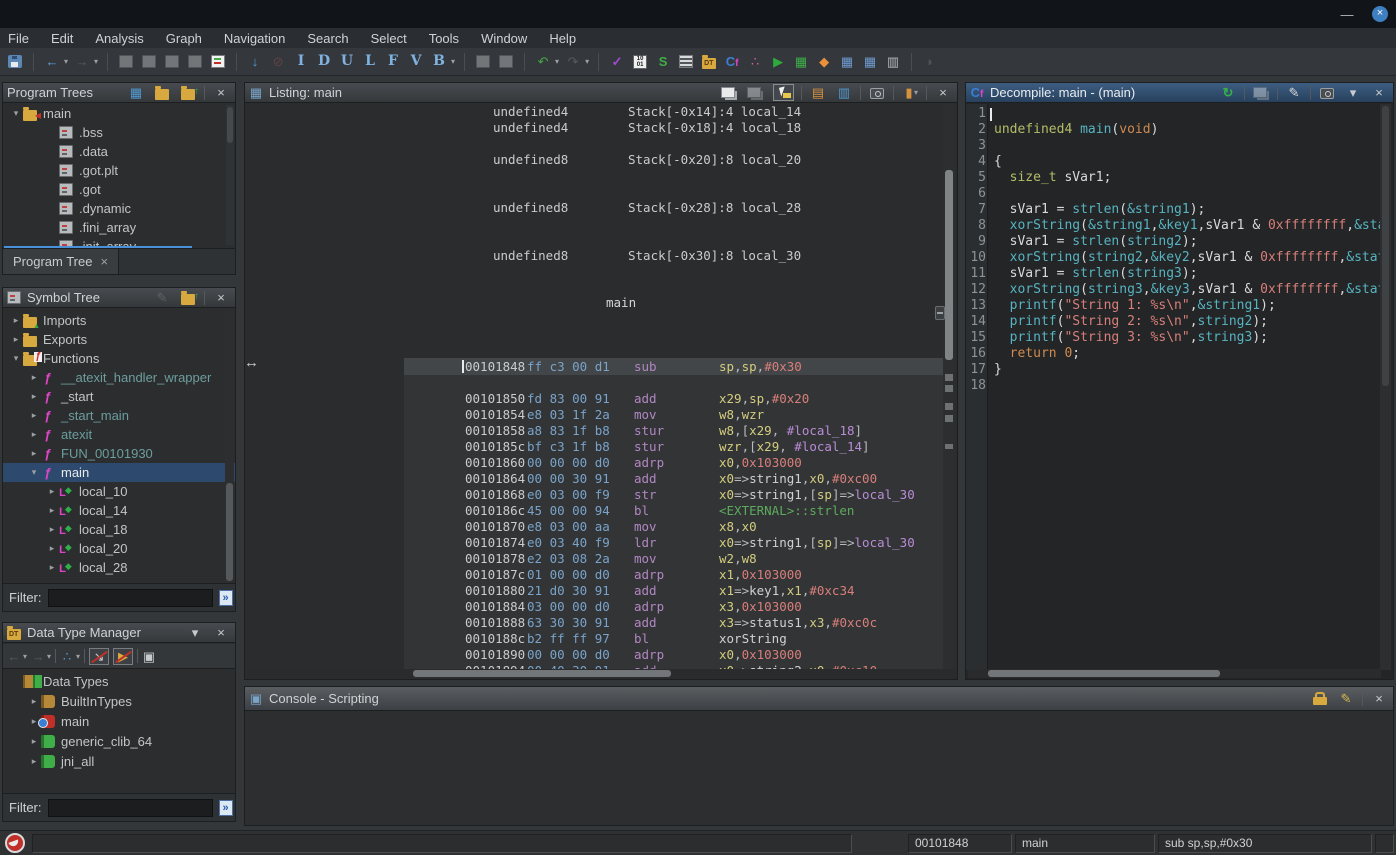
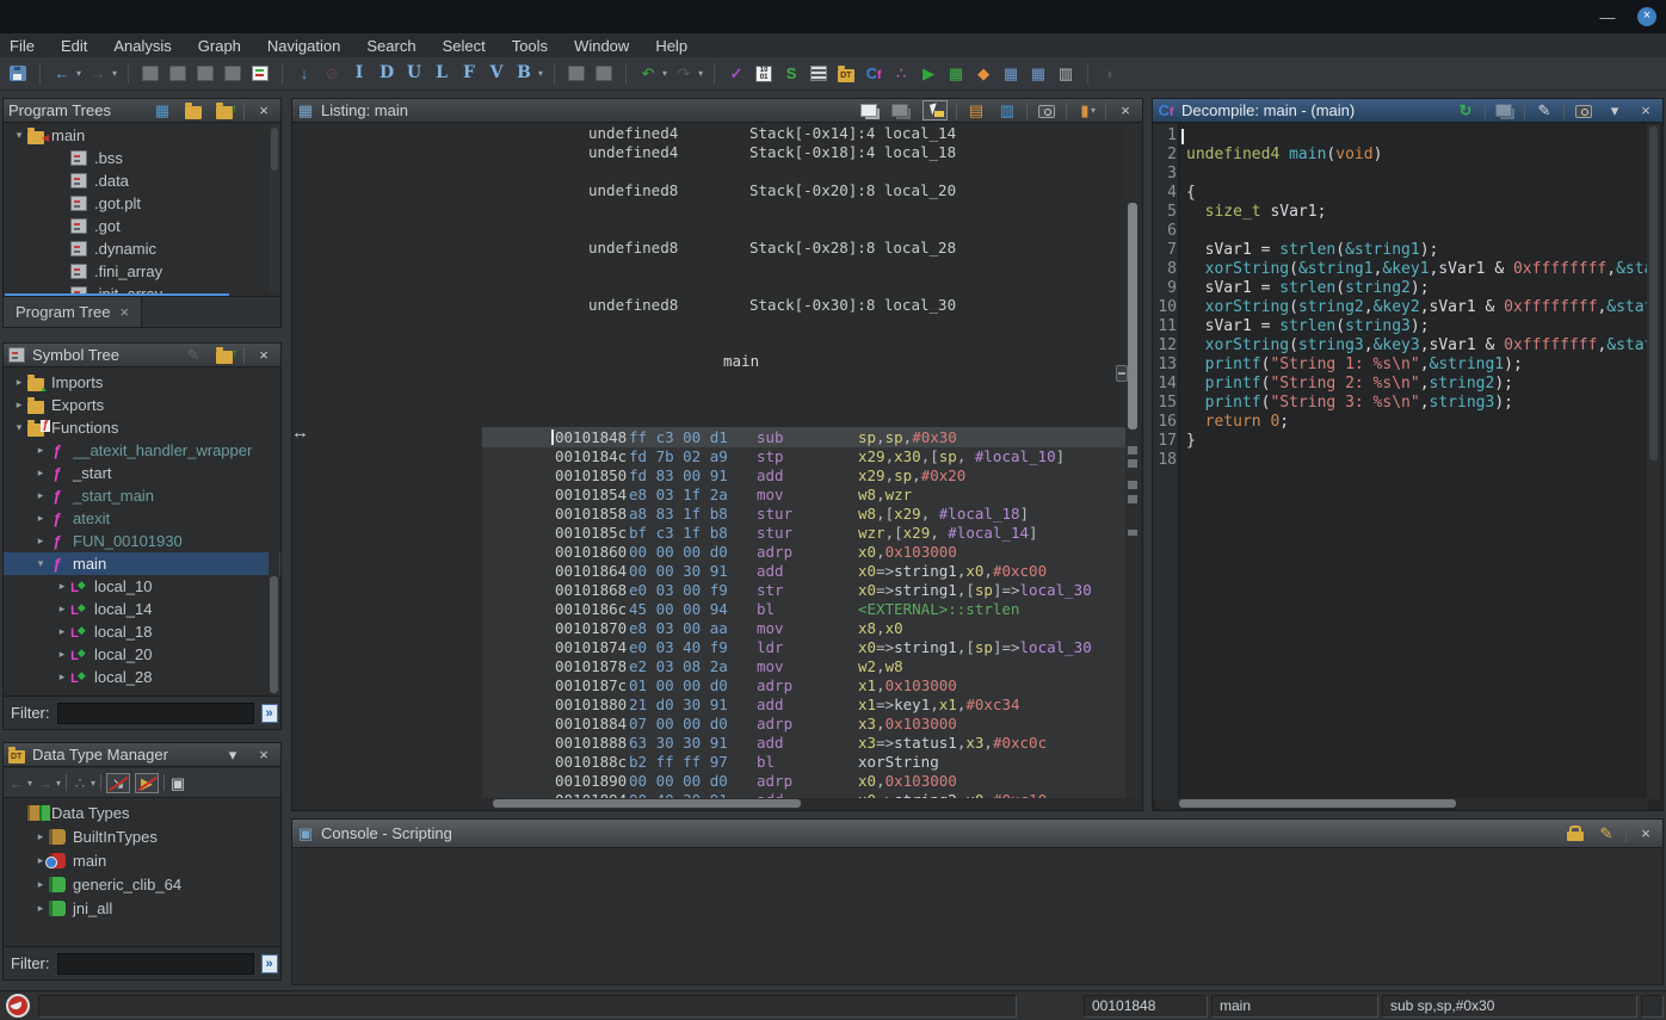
  —
  ×
  File
  Edit
  Analysis
  Graph
  Navigation
  Search
  Select
  Tools
  Window
  Help
  ←
  ▾
  →
  ▾
  ↓
  ⊘
  I
  D
  U
  L
  F
  V
  B
  ▾
  ↶
  ▾
  ↷
  ▾
  ✓
  S
  Cf
  ∴
  ▶
  ▦
  ◆
  ▦
  ▦
  ▥
  ◗
  Program Trees
  ▦
  ×
  ▾
  main
  .bss
  .data
  .got.plt
  .got
  .dynamic
  .fini_array
  Program Tree
  ×
  Symbol Tree
  ✎
  ×
  ▸
  Imports
  ▸
  Exports
  ▾
  Functions
  ▸
  ƒ
  __atexit_handler_wrapper
  ▸
  ƒ
  _start
  ▸
  ƒ
  _start_main
  ▸
  ƒ
  atexit
  ▸
  ƒ
  FUN_00101930
  ▾
  ƒ
  main
  ▸
  L◆
  local_10
  ▸
  L◆
  local_14
  ▸
  L◆
  local_18
  ▸
  L◆
  local_20
  ▸
  L◆
  local_28
  Filter:
  »
  Data Type Manager
  ▾
  ×
  ←
  ▾
  →
  ▾
  ∴
  ▾
  ↘
  ▶
  ▣
  Data Types
  ▸
  BuiltInTypes
  ▸
  main
  ▸
  generic_clib_64
  ▸
  jni_all
  Filter:
  »
  ▦
  Listing: main
  ▤
  ▥
  ▮
  ▾
  ×
  undefined4
  Stack[-0x14]:4 local_14
  undefined4
  Stack[-0x18]:4 local_18
  undefined8
  Stack[-0x20]:8 local_20
  undefined8
  Stack[-0x28]:8 local_28
  undefined8
  Stack[-0x30]:8 local_30
  main
  00101848
  ff c3 00 d1
  sub
  sp,sp,#0x30
+ 0010184c
+ fd 7b 02 a9
+ stp
+ x29,x30,[sp, #local_10]
  00101850
  fd 83 00 91
  add
  x29,sp,#0x20
  00101854
  e8 03 1f 2a
  mov
  w8,wzr
  00101858
  a8 83 1f b8
  stur
  w8,[x29, #local_18]
  0010185c
  bf c3 1f b8
  stur
  wzr,[x29, #local_14]
  00101860
  00 00 00 d0
  adrp
  x0,0x103000
  00101864
  00 00 30 91
  add
  x0=>string1,x0,#0xc00
  00101868
  e0 03 00 f9
  str
  x0=>string1,[sp]=>local_30
  0010186c
  45 00 00 94
  bl
  <EXTERNAL>::strlen
  00101870
  e8 03 00 aa
  mov
  x8,x0
  00101874
  e0 03 40 f9
  ldr
  x0=>string1,[sp]=>local_30
  00101878
  e2 03 08 2a
  mov
  w2,w8
  0010187c
  01 00 00 d0
  adrp
  x1,0x103000
  00101880
  21 d0 30 91
  add
  x1=>key1,x1,#0xc34
  00101884
- 03 00 00 d0
+ 07 00 00 d0
  adrp
  x3,0x103000
  00101888
  63 30 30 91
  add
  x3=>status1,x3,#0xc0c
  0010188c
  b2 ff ff 97
  bl
  xorString
  00101890
  00 00 00 d0
  adrp
  x0,0x103000
  ↔
  Cf
  Decompile: main - (main)
  ↻
  ✎
  ▾
  ×
  1
  2
  undefined4 main(void)
  3
  4
  {
  5
  size_t sVar1;
  6
  7
  sVar1 = strlen(&string1);
  8
  xorString(&string1,&key1,sVar1 & 0xffffffff,&st
  9
  sVar1 = strlen(string2);
  10
  xorString(string2,&key2,sVar1 & 0xffffffff,&sta
  11
  sVar1 = strlen(string3);
  12
  xorString(string3,&key3,sVar1 & 0xffffffff,&sta
  13
  printf("String 1: %s\n",&string1);
  14
  printf("String 2: %s\n",string2);
  15
  printf("String 3: %s\n",string3);
  16
  return 0;
  17
  }
  18
  ▣
  Console - Scripting
  ✎
  ×
  00101848
  main
  sub sp,sp,#0x30
